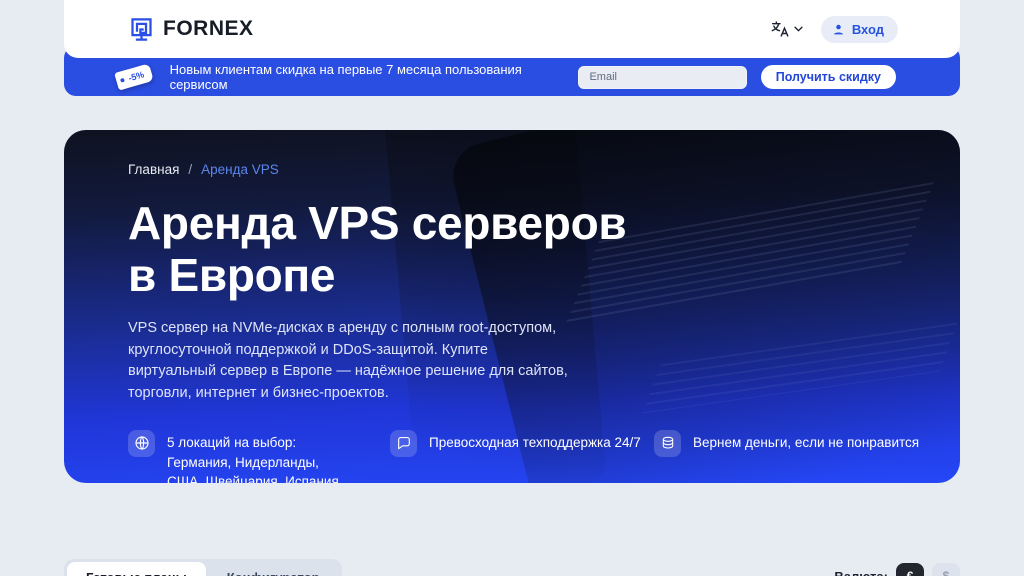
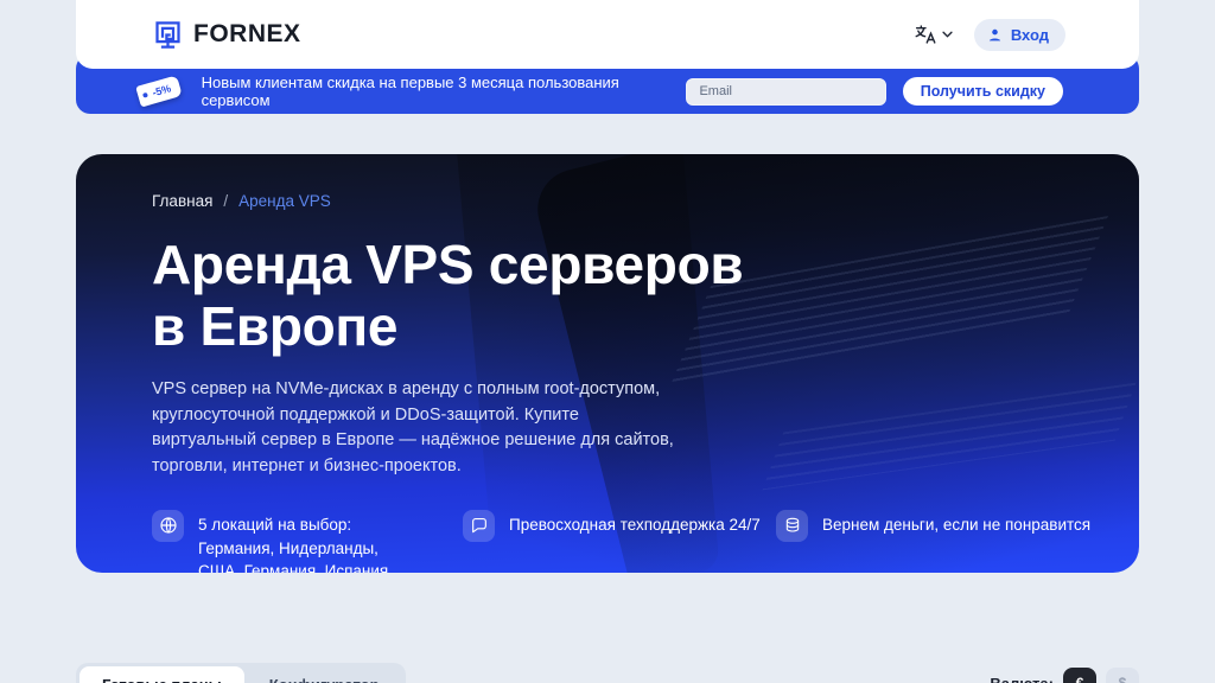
  FORNEX
  Вход
- Новым клиентам скидка на первые 7 месяца пользования сервисом
+ Новым клиентам скидка на первые 3 месяца пользования сервисом
  Email
  Получить скидку
  Главная
  /
  Аренда VPS
  Аренда VPS серверов
  в Европе
  VPS сервер на NVMe-дисках в аренду с полным root-доступом, круглосуточной поддержкой и DDoS-защитой. Купите виртуальный сервер в Европе — надёжное решение для сайтов, торговли, интернет и бизнес-проектов.
- 5 локаций на выбор: Германия, Нидерланды, США, Швейцария, Испания
+ 5 локаций на выбор: Германия, Нидерланды, США, Германия, Испания
  Превосходная техподдержка 24/7
  Вернем деньги, если не понравится
